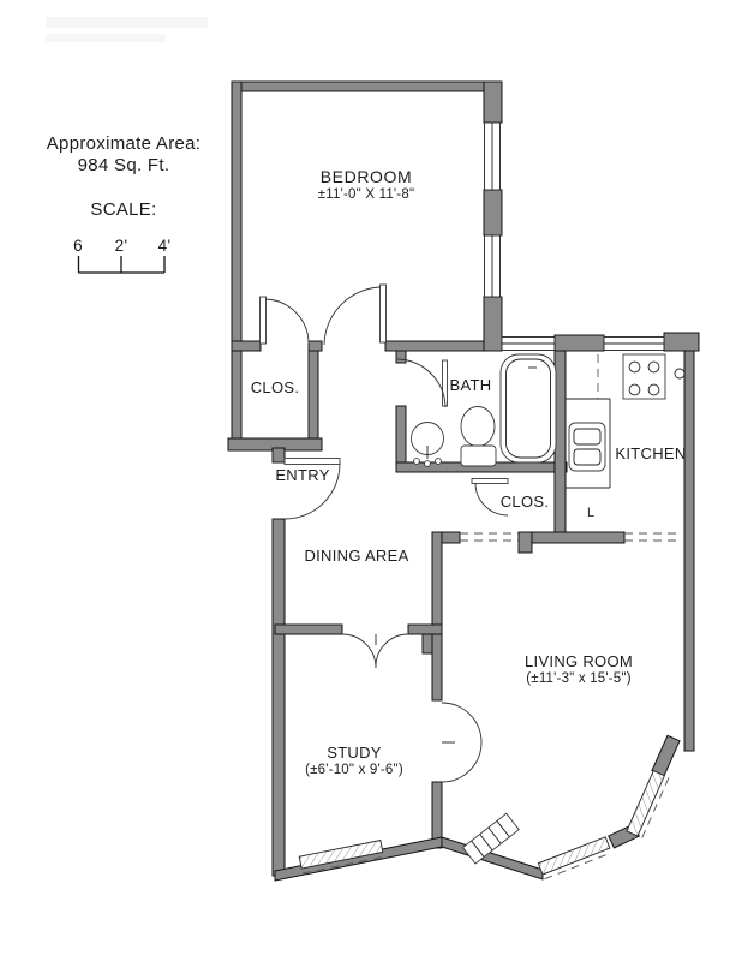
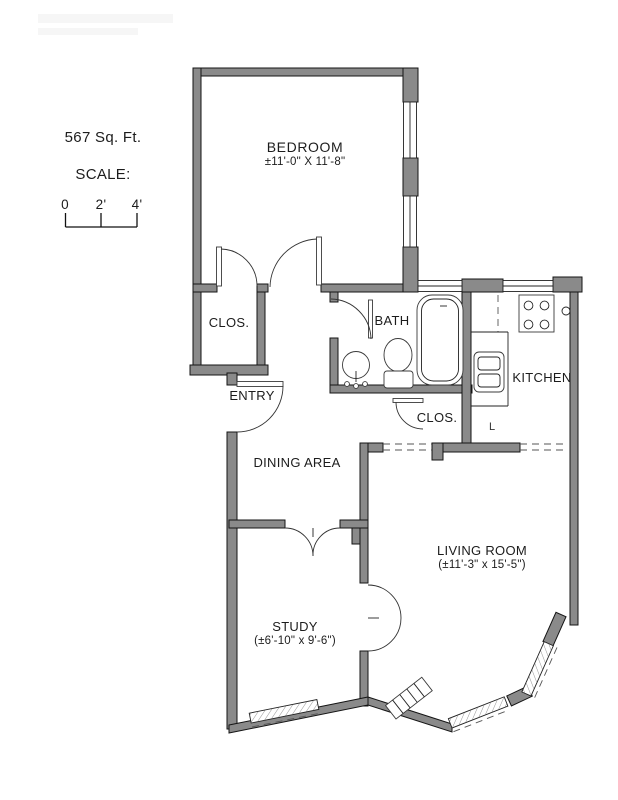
  L
- Approximate Area:
- 984 Sq. Ft.
+ 567 Sq. Ft.
  SCALE:
- 6 2' 4'
+ 0 2' 4'
  BEDROOM
  ±11'-0" X 11'-8"
  CLOS.
  BATH
  ENTRY
  KITCHEN
  CLOS.
  DINING AREA
  LIVING ROOM
  (±11'-3" x 15'-5")
  STUDY
  (±6'-10" x 9'-6")
